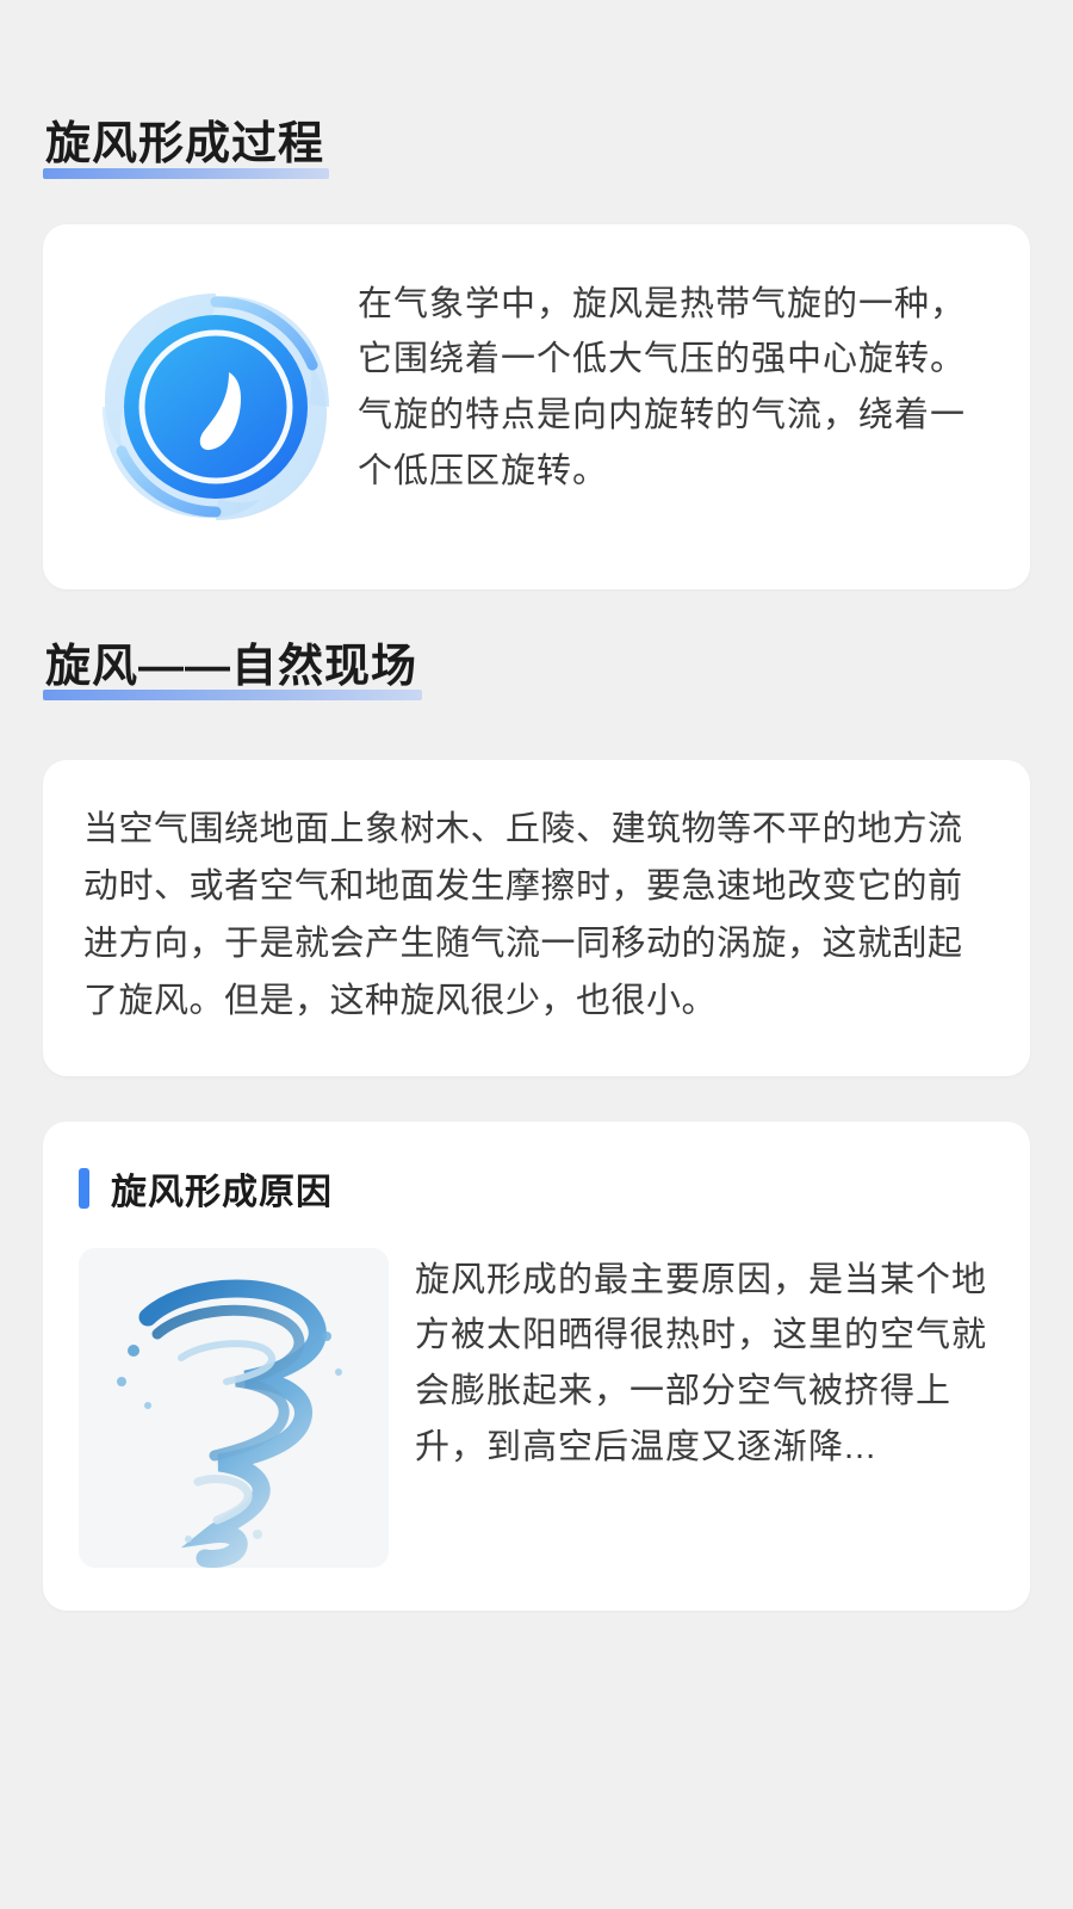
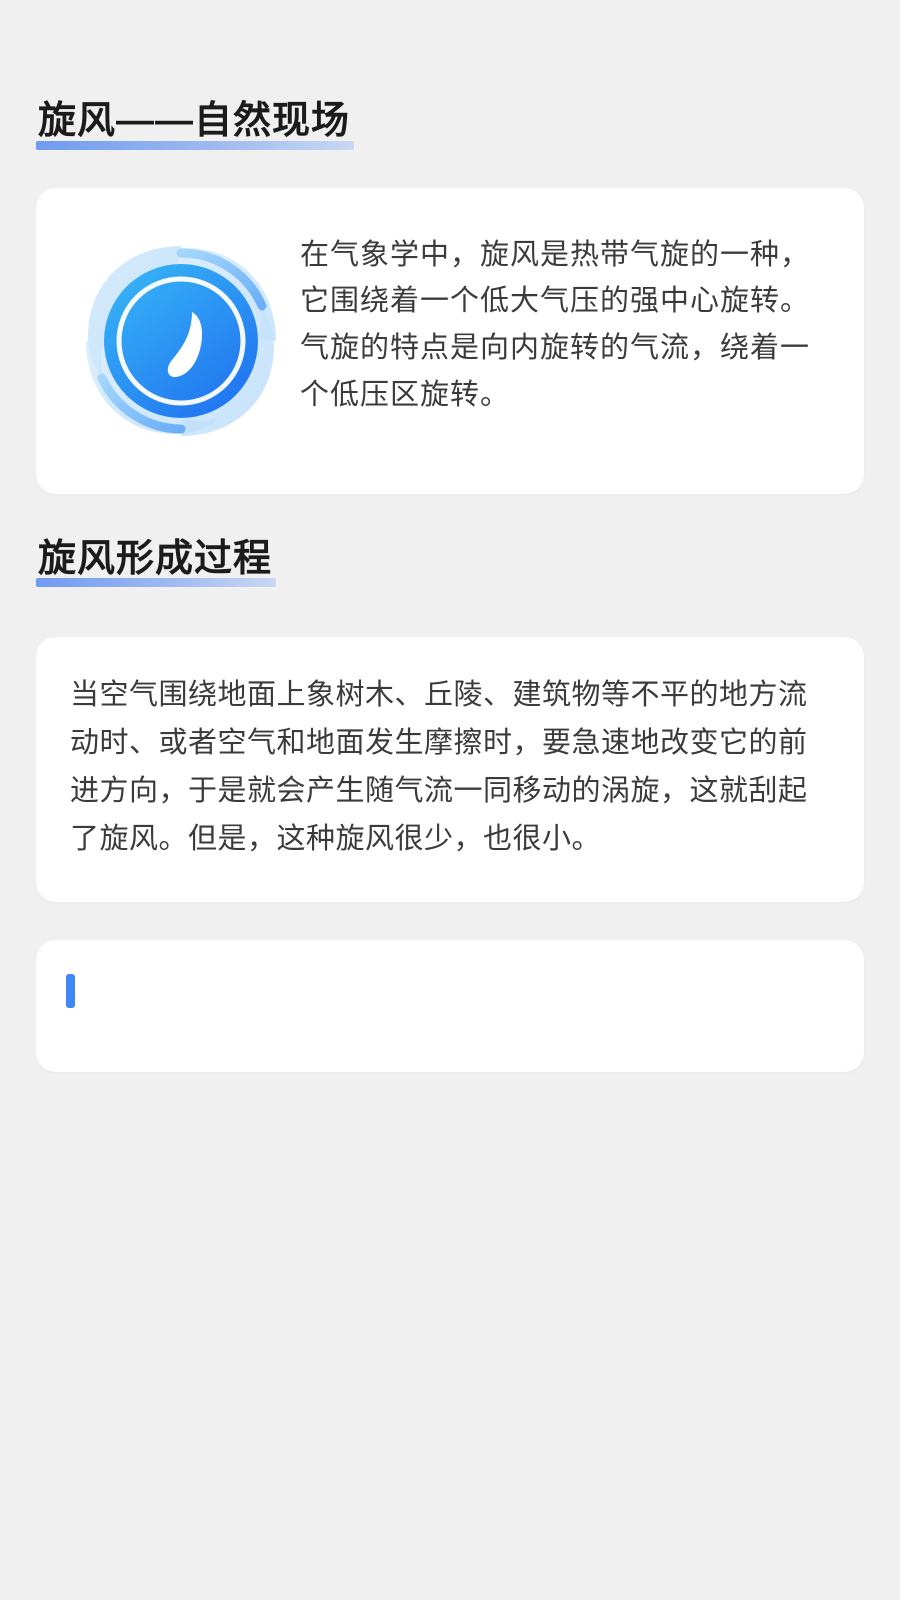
- 旋风形成过程
+ 旋风——自然现场
  在气象学中，旋风是热带气旋的一种，它围绕着一个低大气压的强中心旋转。气旋的特点是向内旋转的气流，绕着一个低压区旋转。
- 旋风——自然现场
+ 旋风形成过程
  当空气围绕地面上象树木、丘陵、建筑物等不平的地方流动时、或者空气和地面发生摩擦时，要急速地改变它的前进方向，于是就会产生随气流一同移动的涡旋，这就刮起了旋风。但是，这种旋风很少，也很小。
- 旋风形成原因
- 旋风形成的最主要原因，是当某个地方被太阳晒得很热时，这里的空气就会膨胀起来，一部分空气被挤得上升，到高空后温度又逐渐降...
